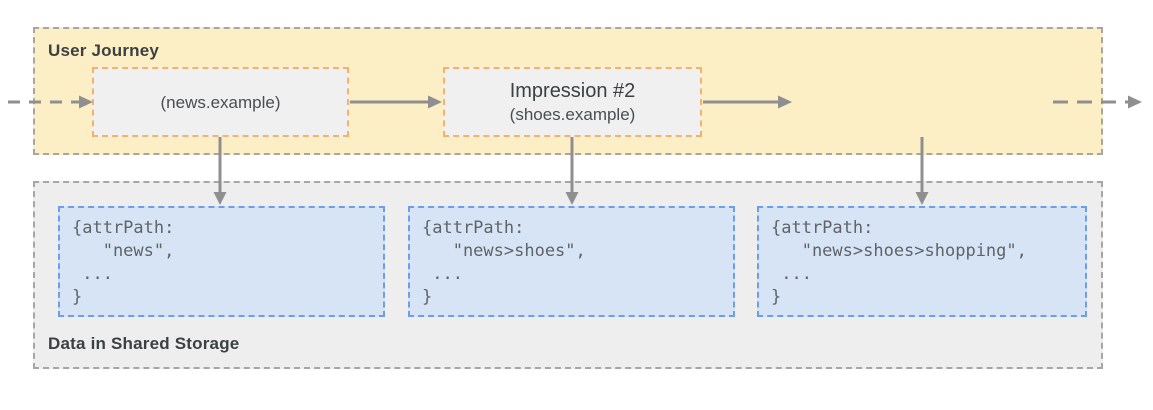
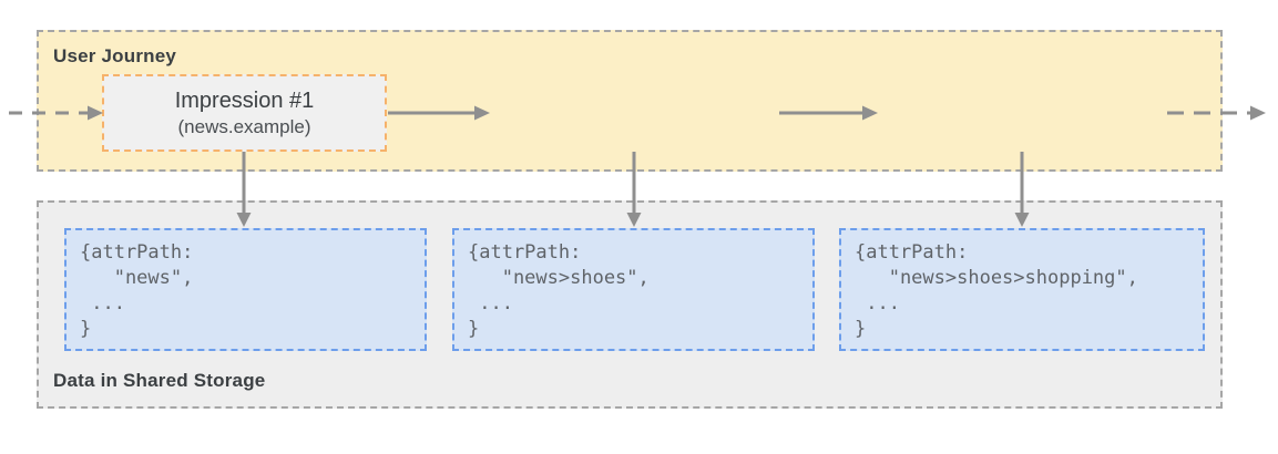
  User Journey
  Data in Shared Storage
+ Impression #1
  (news.example)
- Impression #2
- (shoes.example)
  {attrPath:
  "news",
  ...
  }
  {attrPath:
  "news>shoes",
  ...
  }
  {attrPath:
  "news>shoes>shopping",
  ...
  }
